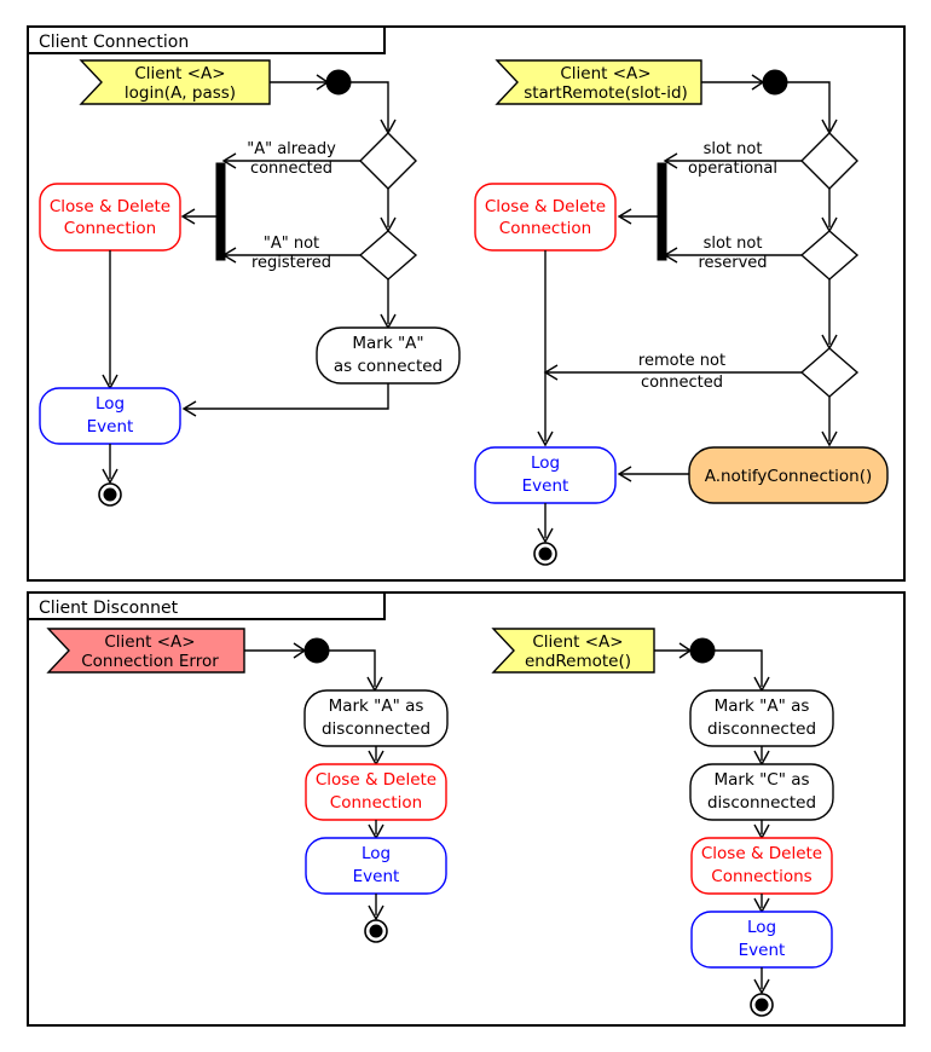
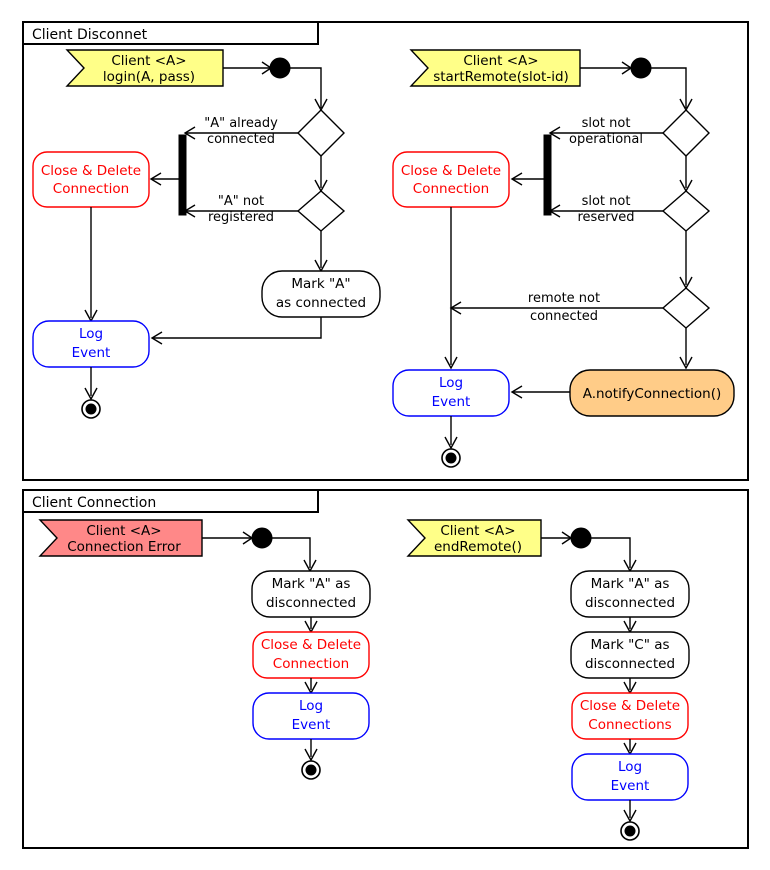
- Client Connection
+ Client Disconnet
  Client <A>
  login(A, pass)
  "A" already
  connected
  "A" not
  registered
  Close & Delete
  Connection
  Mark "A"
  as connected
  Log
  Event
  Client <A>
  startRemote(slot-id)
  slot not
  operational
  slot not
  reserved
  Close & Delete
  Connection
  remote not
  connected
  A.notifyConnection()
  Log
  Event
- Client Disconnet
+ Client Connection
  Client <A>
  Connection Error
  Mark "A" as
  disconnected
  Close & Delete
  Connection
  Log
  Event
  Client <A>
  endRemote()
  Mark "A" as
  disconnected
  Mark "C" as
  disconnected
  Close & Delete
  Connections
  Log
  Event
